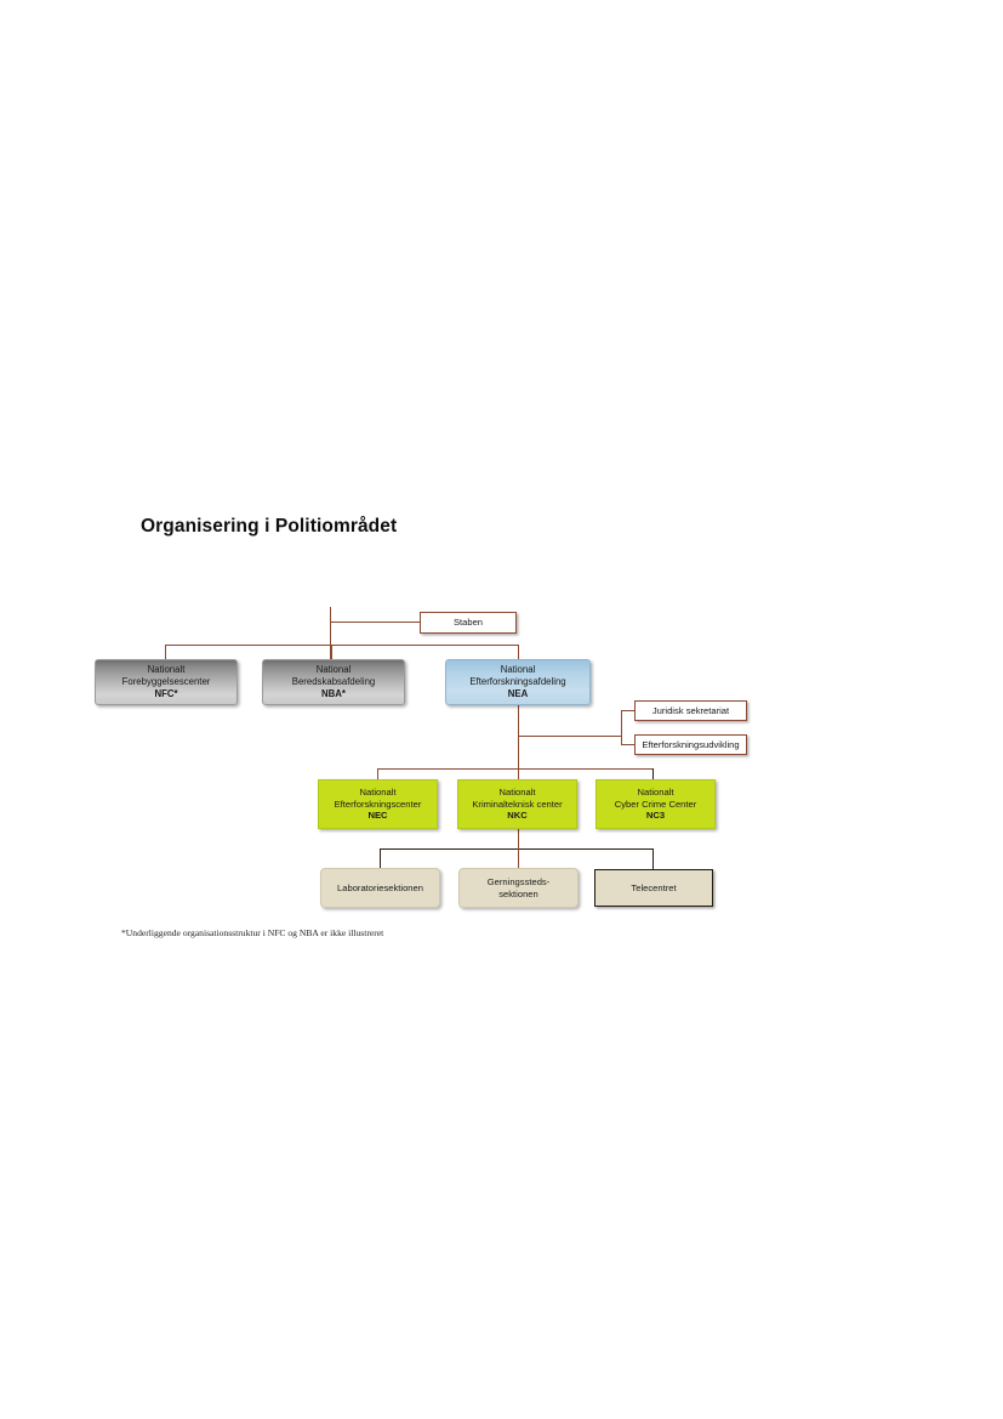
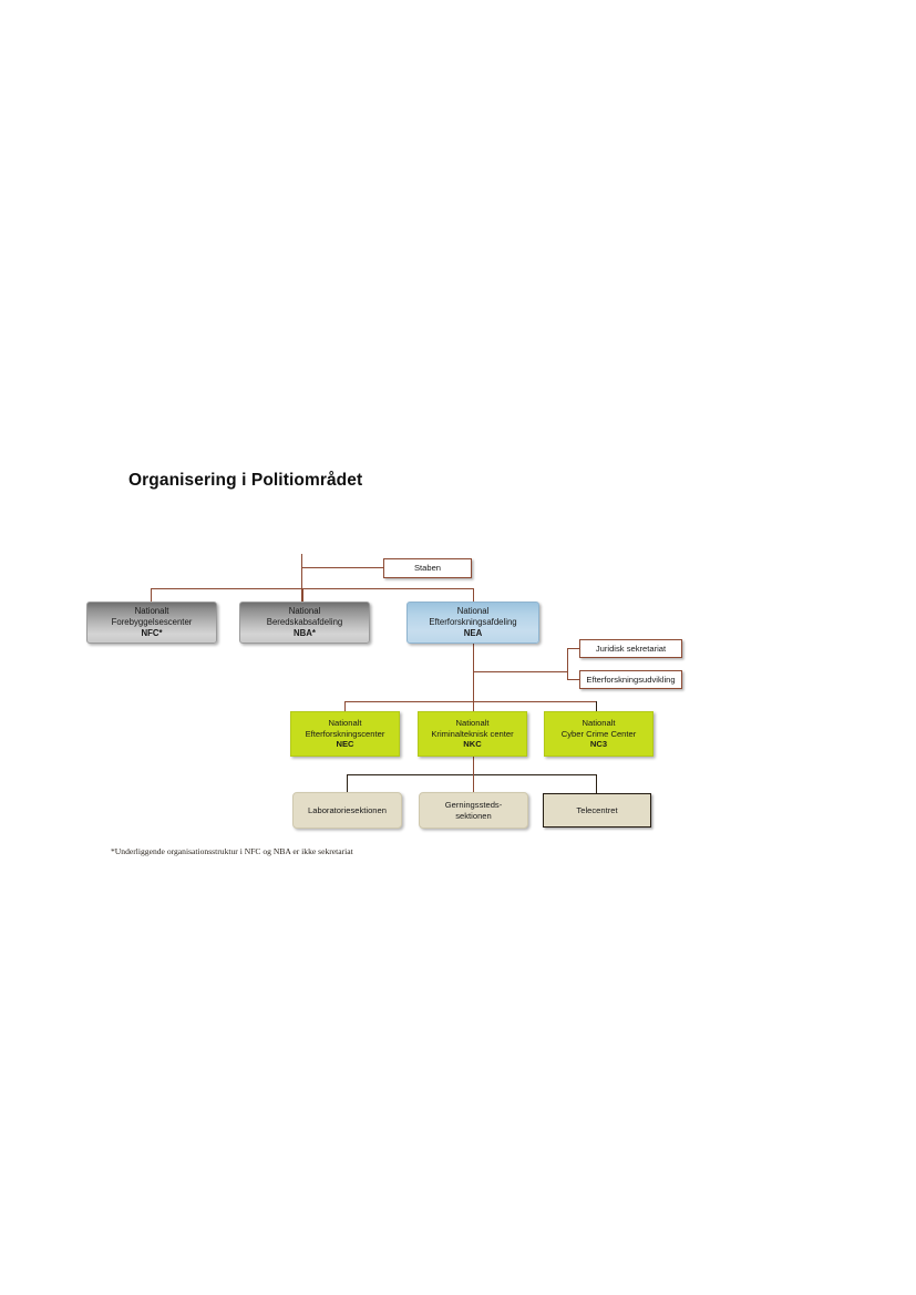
  Organisering i Politiområdet
  Staben
  Nationalt
  Forebyggelsescenter
  NFC*
  National
  Beredskabsafdeling
  NBA*
  National
  Efterforskningsafdeling
  NEA
  Juridisk sekretariat
  Efterforskningsudvikling
  Nationalt
  Efterforskningscenter
  NEC
  Nationalt
  Kriminalteknisk center
  NKC
  Nationalt
  Cyber Crime Center
  NC3
  Laboratoriesektionen
  Gerningssteds-
  sektionen
  Telecentret
- *Underliggende organisationsstruktur i NFC og NBA er ikke illustreret
+ *Underliggende organisationsstruktur i NFC og NBA er ikke sekretariat
